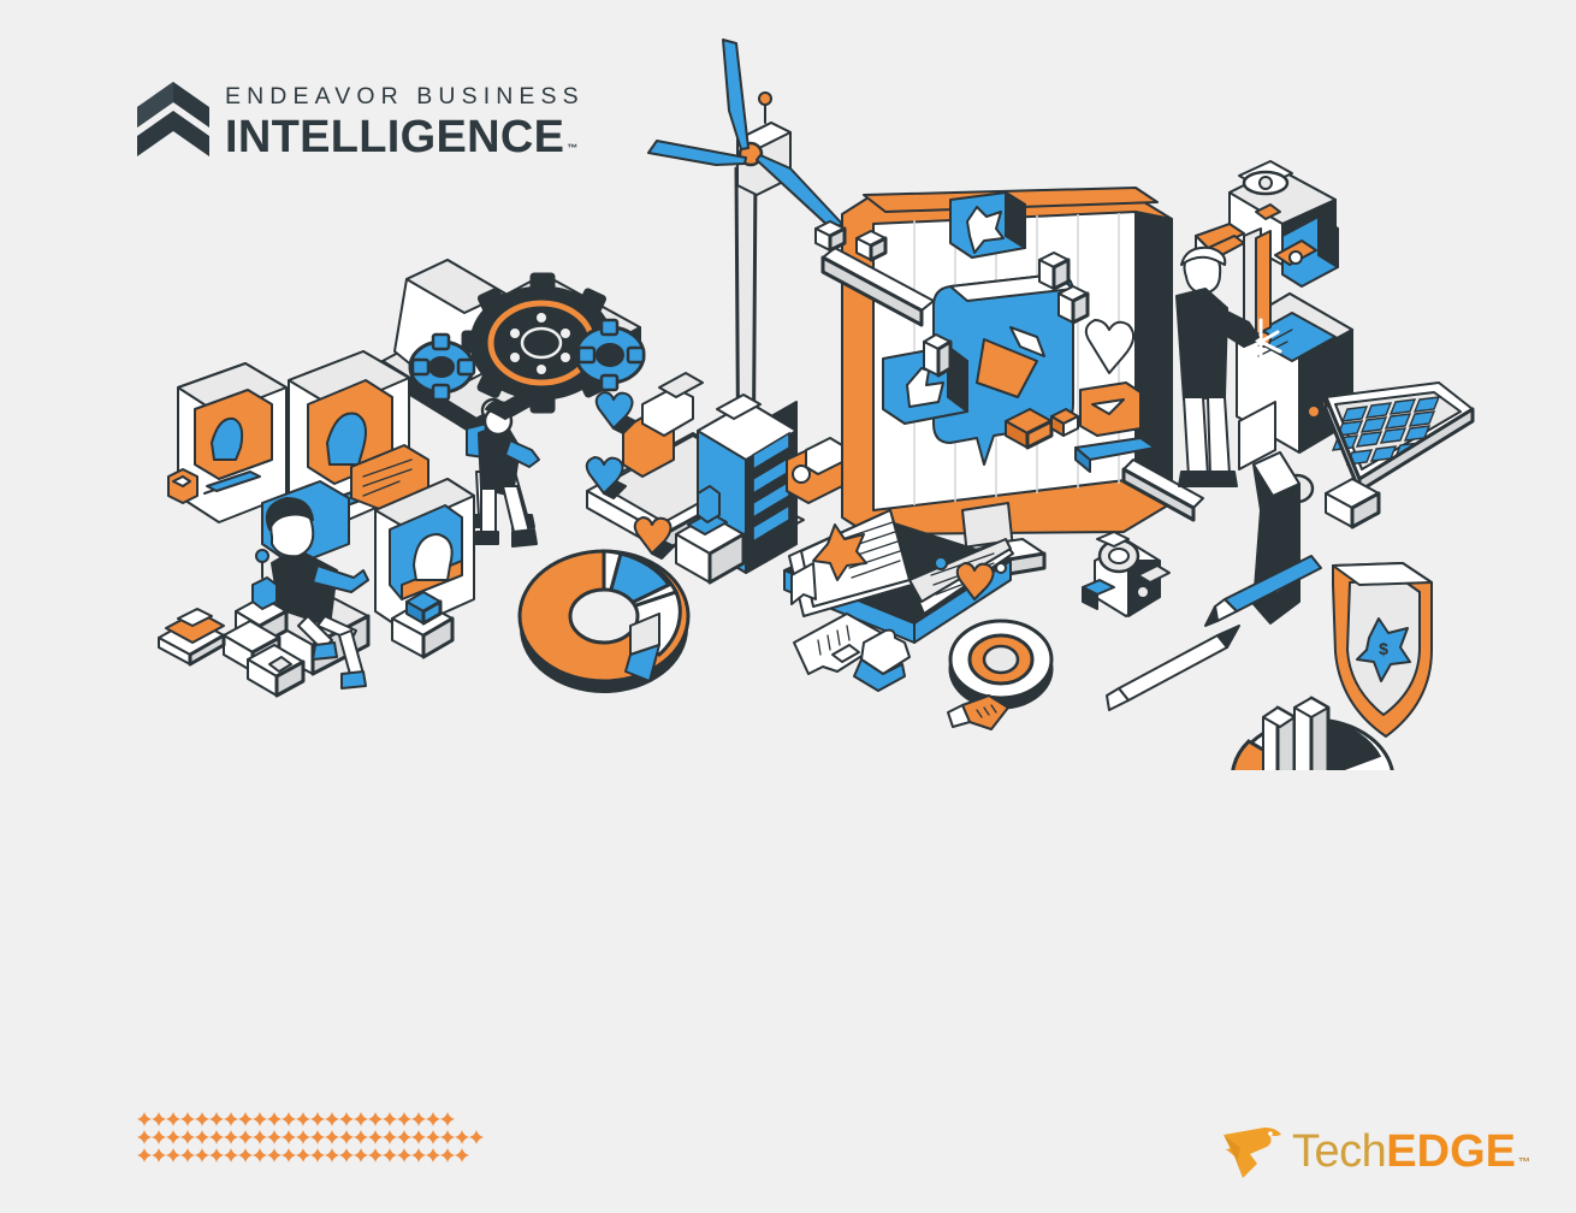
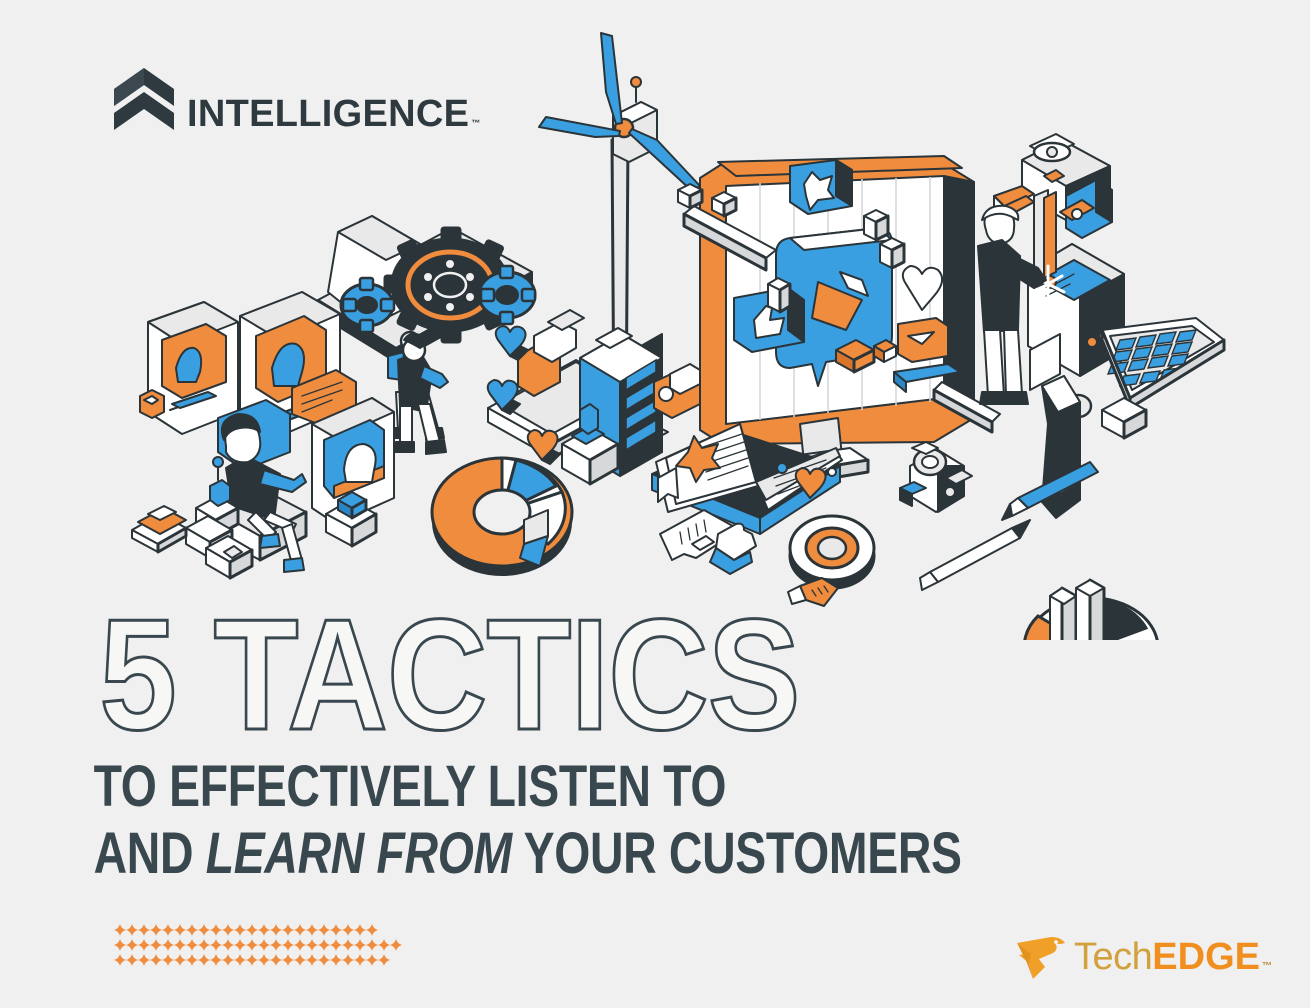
- $
- ENDEAVOR BUSINESS
  INTELLIGENCE
  ™
+ 5 TACTICS
+ TO EFFECTIVELY LISTEN TO
+ AND LEARN FROM YOUR CUSTOMERS
  Tech
  EDGE
  ™
